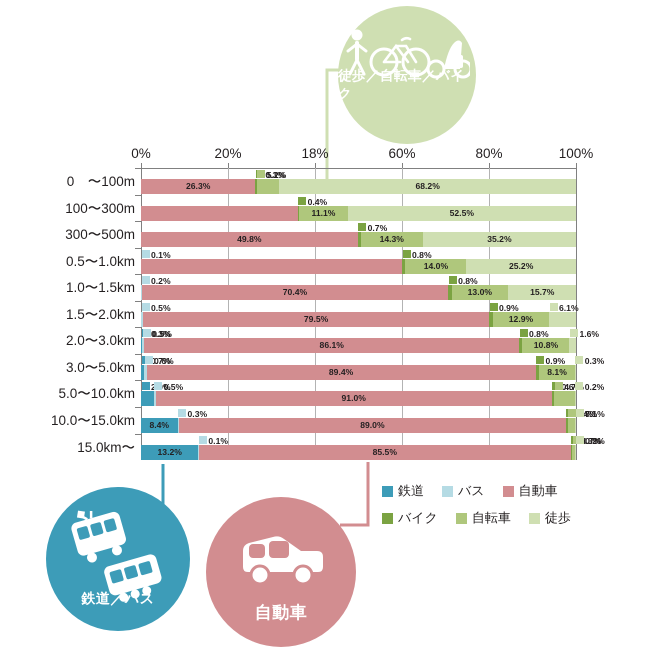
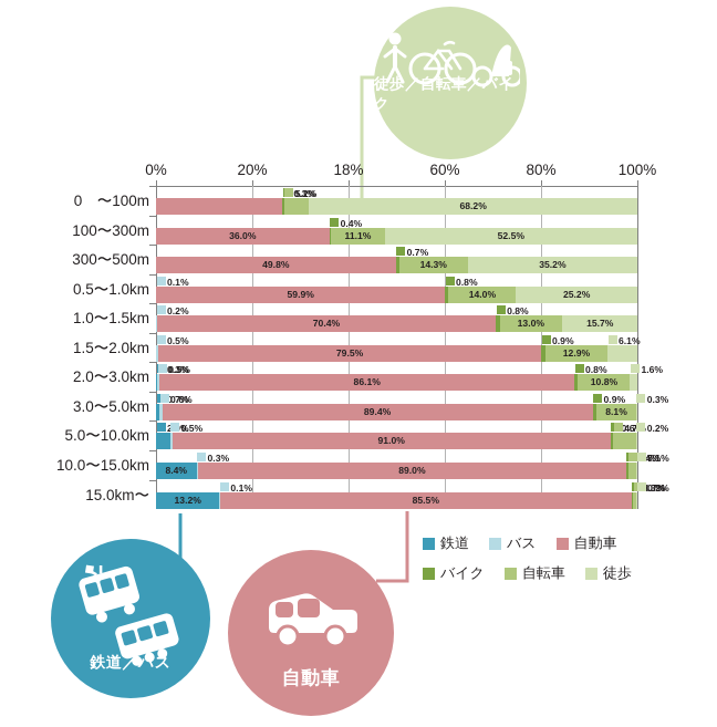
  徒歩／転／バク
  鉄道／バス
  自動車
  0%
  20%
  18%
  60%
  80%
  100%
  0 〜100m
  100〜300m
  300〜500m
  0.5〜1.0km
  1.0〜1.5km
  1.5〜2.0km
  2.0〜3.0km
  3.0〜5.0km
  5.0〜10.0km
  10.0〜15.0km
  15.0km〜
- 26.3%
  0.3%
  5.2%
  68.2%
+ 36.0%
  0.4%
  11.1%
  52.5%
  49.8%
  0.7%
  14.3%
  35.2%
  0.1%
+ 59.9%
  0.8%
  14.0%
  25.2%
  0.2%
  70.4%
  0.8%
  13.0%
  15.7%
  0.5%
  79.5%
  0.9%
  12.9%
  6.1%
  0.3%
  0.5%
  86.1%
  0.8%
  10.8%
  1.6%
  0.7%
  0.6%
  89.4%
  0.9%
  8.1%
  0.3%
  0.5%
  91.0%
  0.6
  4.7
  0.2%
  8.4%
  0.3%
  89.0%
  .7%
  0.1%
  13.2%
  0.1%
  85.5%
  .3%
  0.7%
  0.2%
  鉄道
  バス
  自動車
  バイク
  自転車
  徒歩
